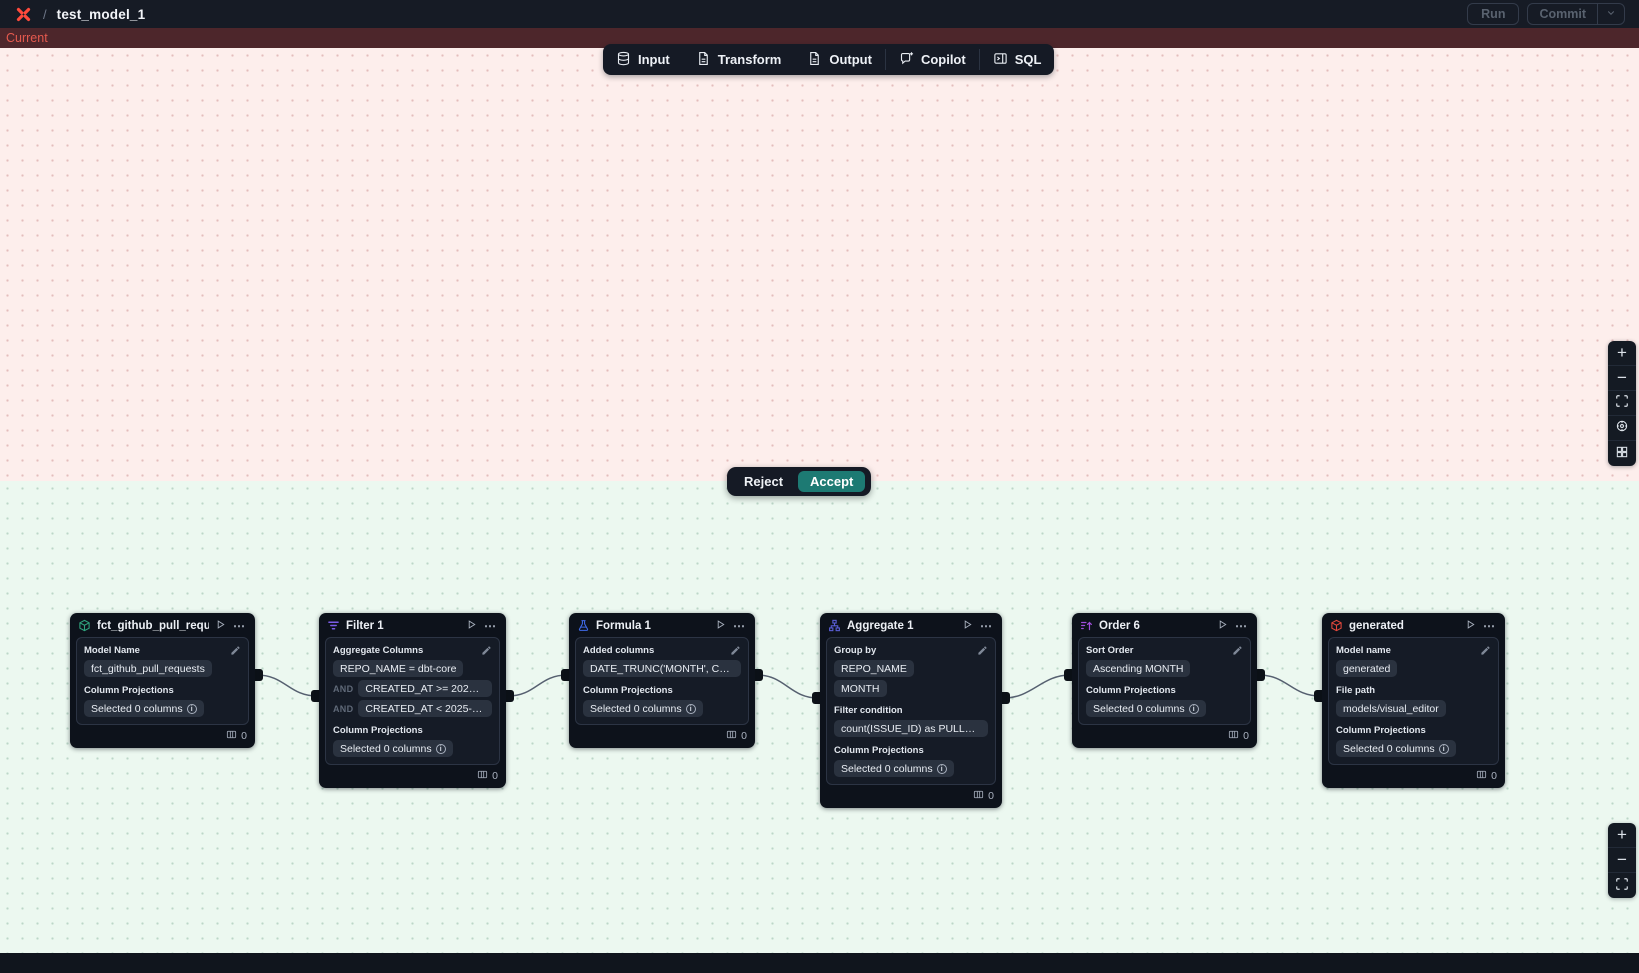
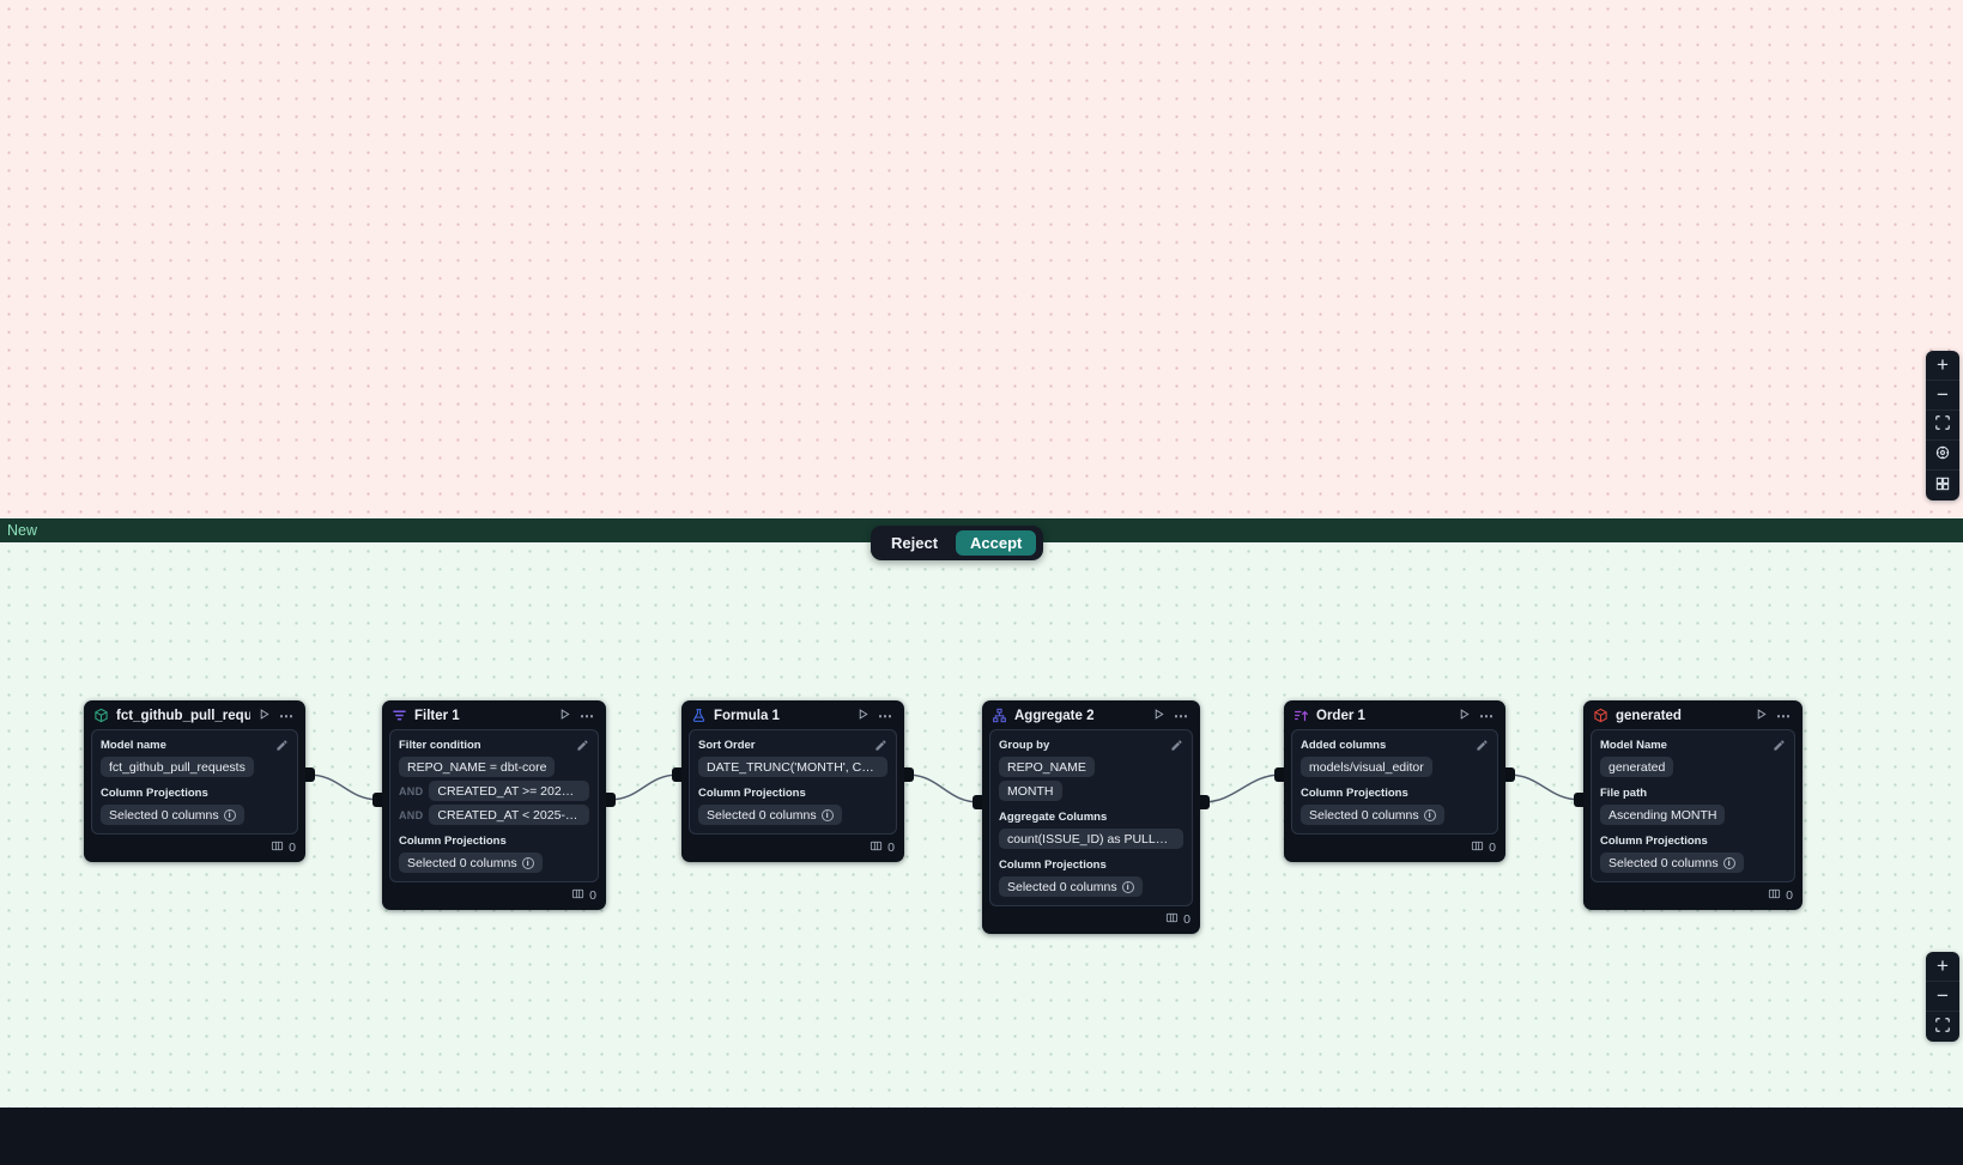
- /
- test_model_1
- Run
- Commit
- Current
- Input
- Transform
- Output
- Copilot
- SQL
  +
  −
+ New
  Reject
  Accept
  fct_github_pull_requ
  ⋯
- Model Name
+ Model name
  fct_github_pull_requests
  Column Projections
  Selected 0 columns
  i
  0
  Filter 1
  ⋯
- Aggregate Columns
+ Filter condition
  REPO_NAME = dbt-core
  AND
  CREATED_AT >= 2024-1
  AND
  CREATED_AT < 2025-03
  Column Projections
  Selected 0 columns
  i
  0
  Formula 1
  ⋯
- Added columns
+ Sort Order
  DATE_TRUNC('MONTH', CRE
  Column Projections
  Selected 0 columns
  i
  0
- Aggregate 1
+ Aggregate 2
  ⋯
  Group by
  REPO_NAME
  MONTH
- Filter condition
+ Aggregate Columns
  count(ISSUE_ID) as PULL_R
  Column Projections
  Selected 0 columns
  i
  0
- Order 6
+ Order 1
  ⋯
- Sort Order
+ Added columns
- Ascending MONTH
+ models/visual_editor
  Column Projections
  Selected 0 columns
  i
  0
  generated
  ⋯
- Model name
+ Model Name
  generated
  File path
- models/visual_editor
+ Ascending MONTH
  Column Projections
  Selected 0 columns
  i
  0
  +
  −
